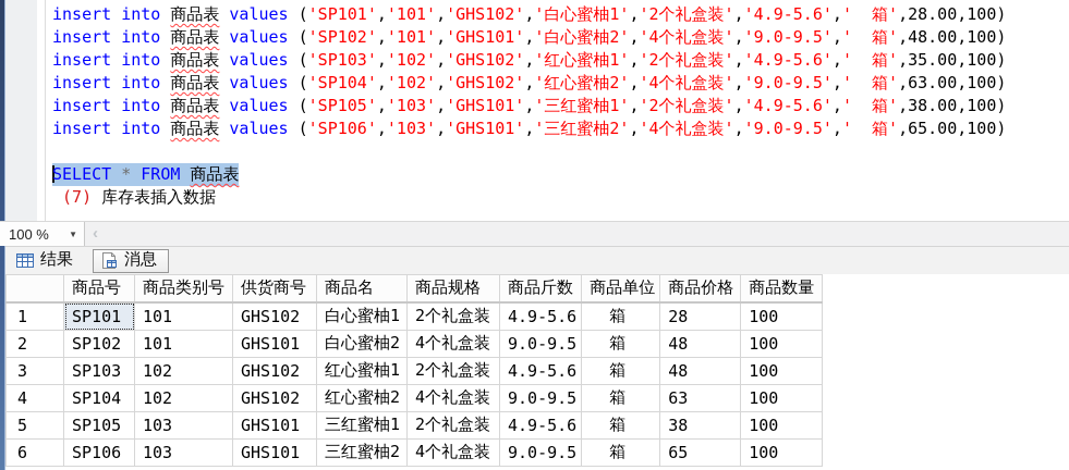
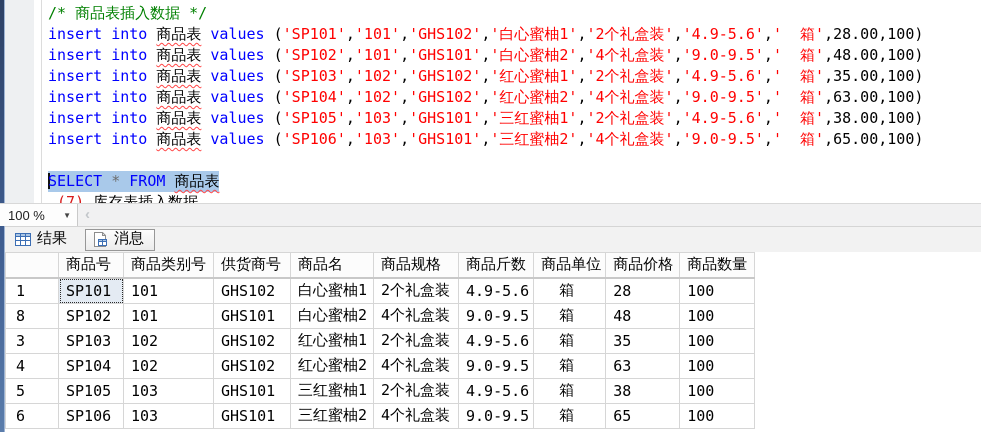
+ /* 商品表插入数据 */
  insert into 商品表 values ('SP101','101','GHS102','白心蜜柚1','2个礼盒装','4.9-5.6',' 箱',28.00,100)
  insert into 商品表 values ('SP102','101','GHS101','白心蜜柚2','4个礼盒装','9.0-9.5',' 箱',48.00,100)
  insert into 商品表 values ('SP103','102','GHS102','红心蜜柚1','2个礼盒装','4.9-5.6',' 箱',35.00,100)
  insert into 商品表 values ('SP104','102','GHS102','红心蜜柚2','4个礼盒装','9.0-9.5',' 箱',63.00,100)
  insert into 商品表 values ('SP105','103','GHS101','三红蜜柚1','2个礼盒装','4.9-5.6',' 箱',38.00,100)
  insert into 商品表 values ('SP106','103','GHS101','三红蜜柚2','4个礼盒装','9.0-9.5',' 箱',65.00,100)
  SELECT * FROM 商品表
  (7) 库存表插入数据
  100 %
  ▼
  ‹
  结果
  消息
  	商品号	商品类别号	供货商号	商品名	商品规格	商品斤数	商品单位	商品价格	商品数量
  1	SP101	101	GHS102	白心蜜柚1	2个礼盒装	4.9-5.6	箱	28	100
- 2	SP102	101	GHS101	白心蜜柚2	4个礼盒装	9.0-9.5	箱	48	100
+ 8	SP102	101	GHS101	白心蜜柚2	4个礼盒装	9.0-9.5	箱	48	100
- 3	SP103	102	GHS102	红心蜜柚1	2个礼盒装	4.9-5.6	箱	48	100
+ 3	SP103	102	GHS102	红心蜜柚1	2个礼盒装	4.9-5.6	箱	35	100
  4	SP104	102	GHS102	红心蜜柚2	4个礼盒装	9.0-9.5	箱	63	100
  5	SP105	103	GHS101	三红蜜柚1	2个礼盒装	4.9-5.6	箱	38	100
  6	SP106	103	GHS101	三红蜜柚2	4个礼盒装	9.0-9.5	箱	65	100
